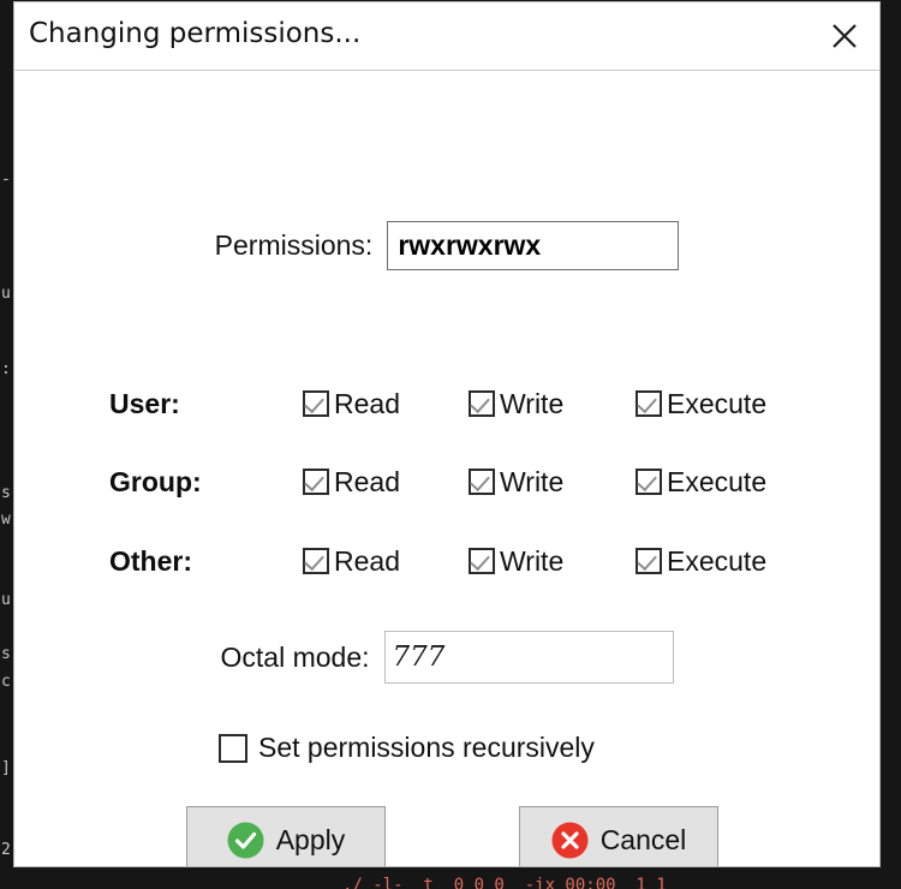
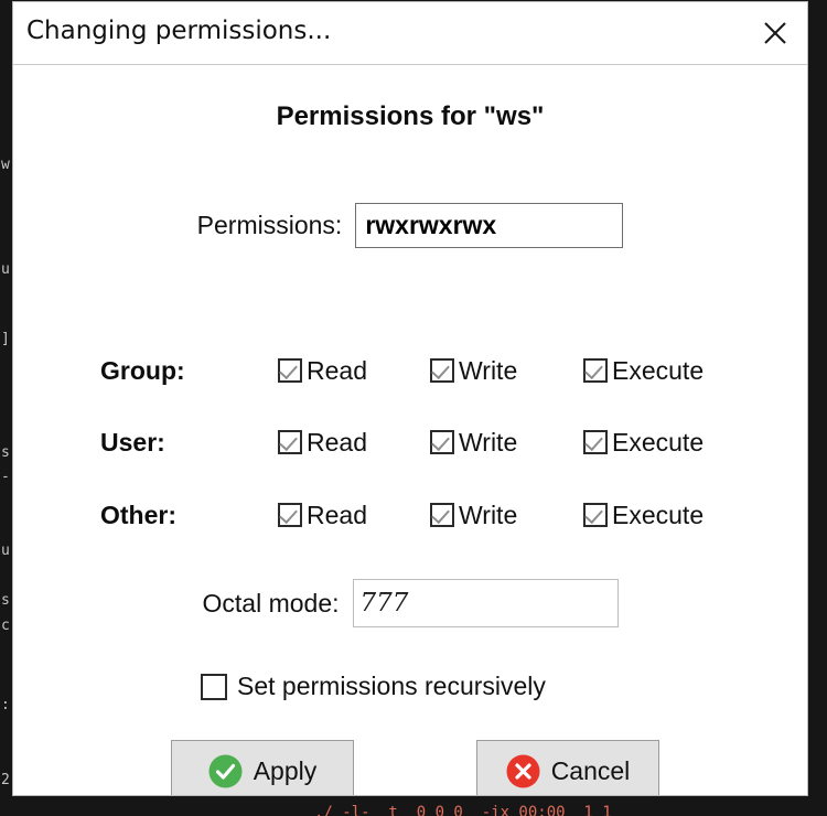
- -
+ w
  u
- :
+ ]
  s
- w
+ -
  u
  s
  c
- ]
+ :
  2
  ./ -l- t 0 0 0 -ix 00:00 1 1
  Changing permissions...
+ Permissions for "ws"
  Permissions:
  rwxrwxrwx
- User:
+ Group:
  Read
  Write
  Execute
- Group:
+ User:
  Read
  Write
  Execute
  Other:
  Read
  Write
  Execute
  Octal mode:
  777
  Set permissions recursively
  Apply
  Cancel
